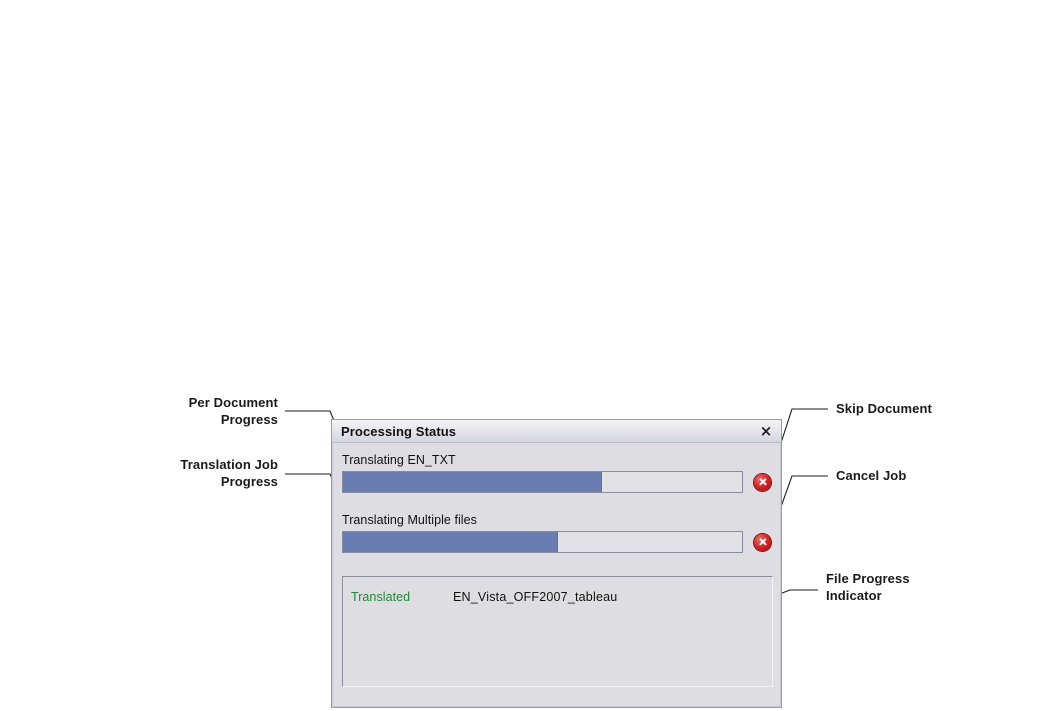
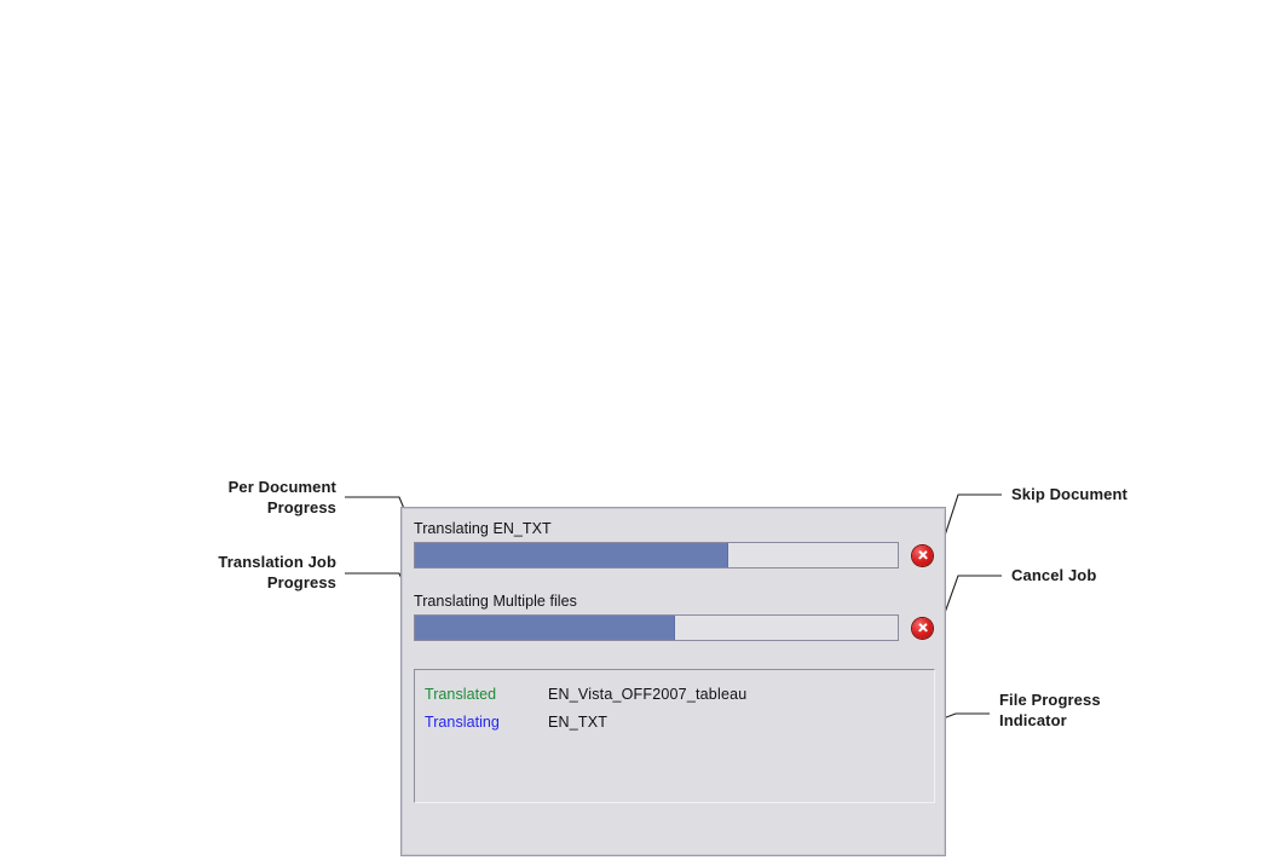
  Per Document
  Progress
  Translation Job
  Progress
  Skip Document
  Cancel Job
  File Progress
  Indicator
- Processing Status
- ×
  Translating EN_TXT
  Translating Multiple files
  Translated
  EN_Vista_OFF2007_tableau
+ Translating
+ EN_TXT
